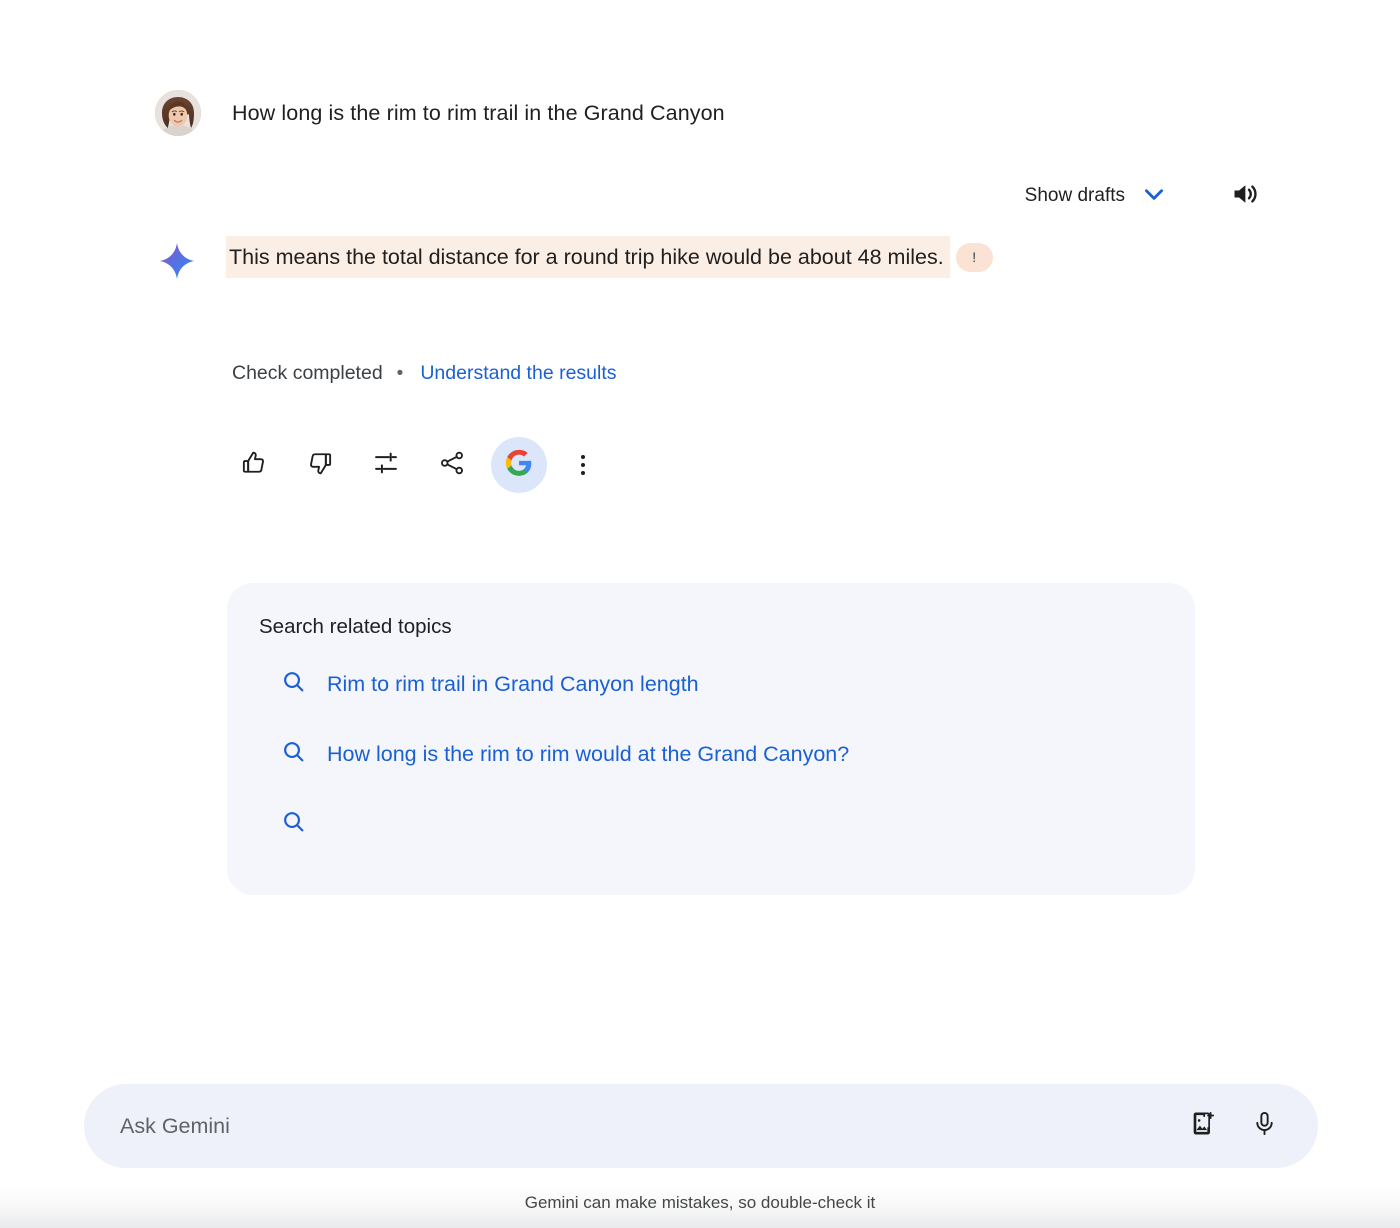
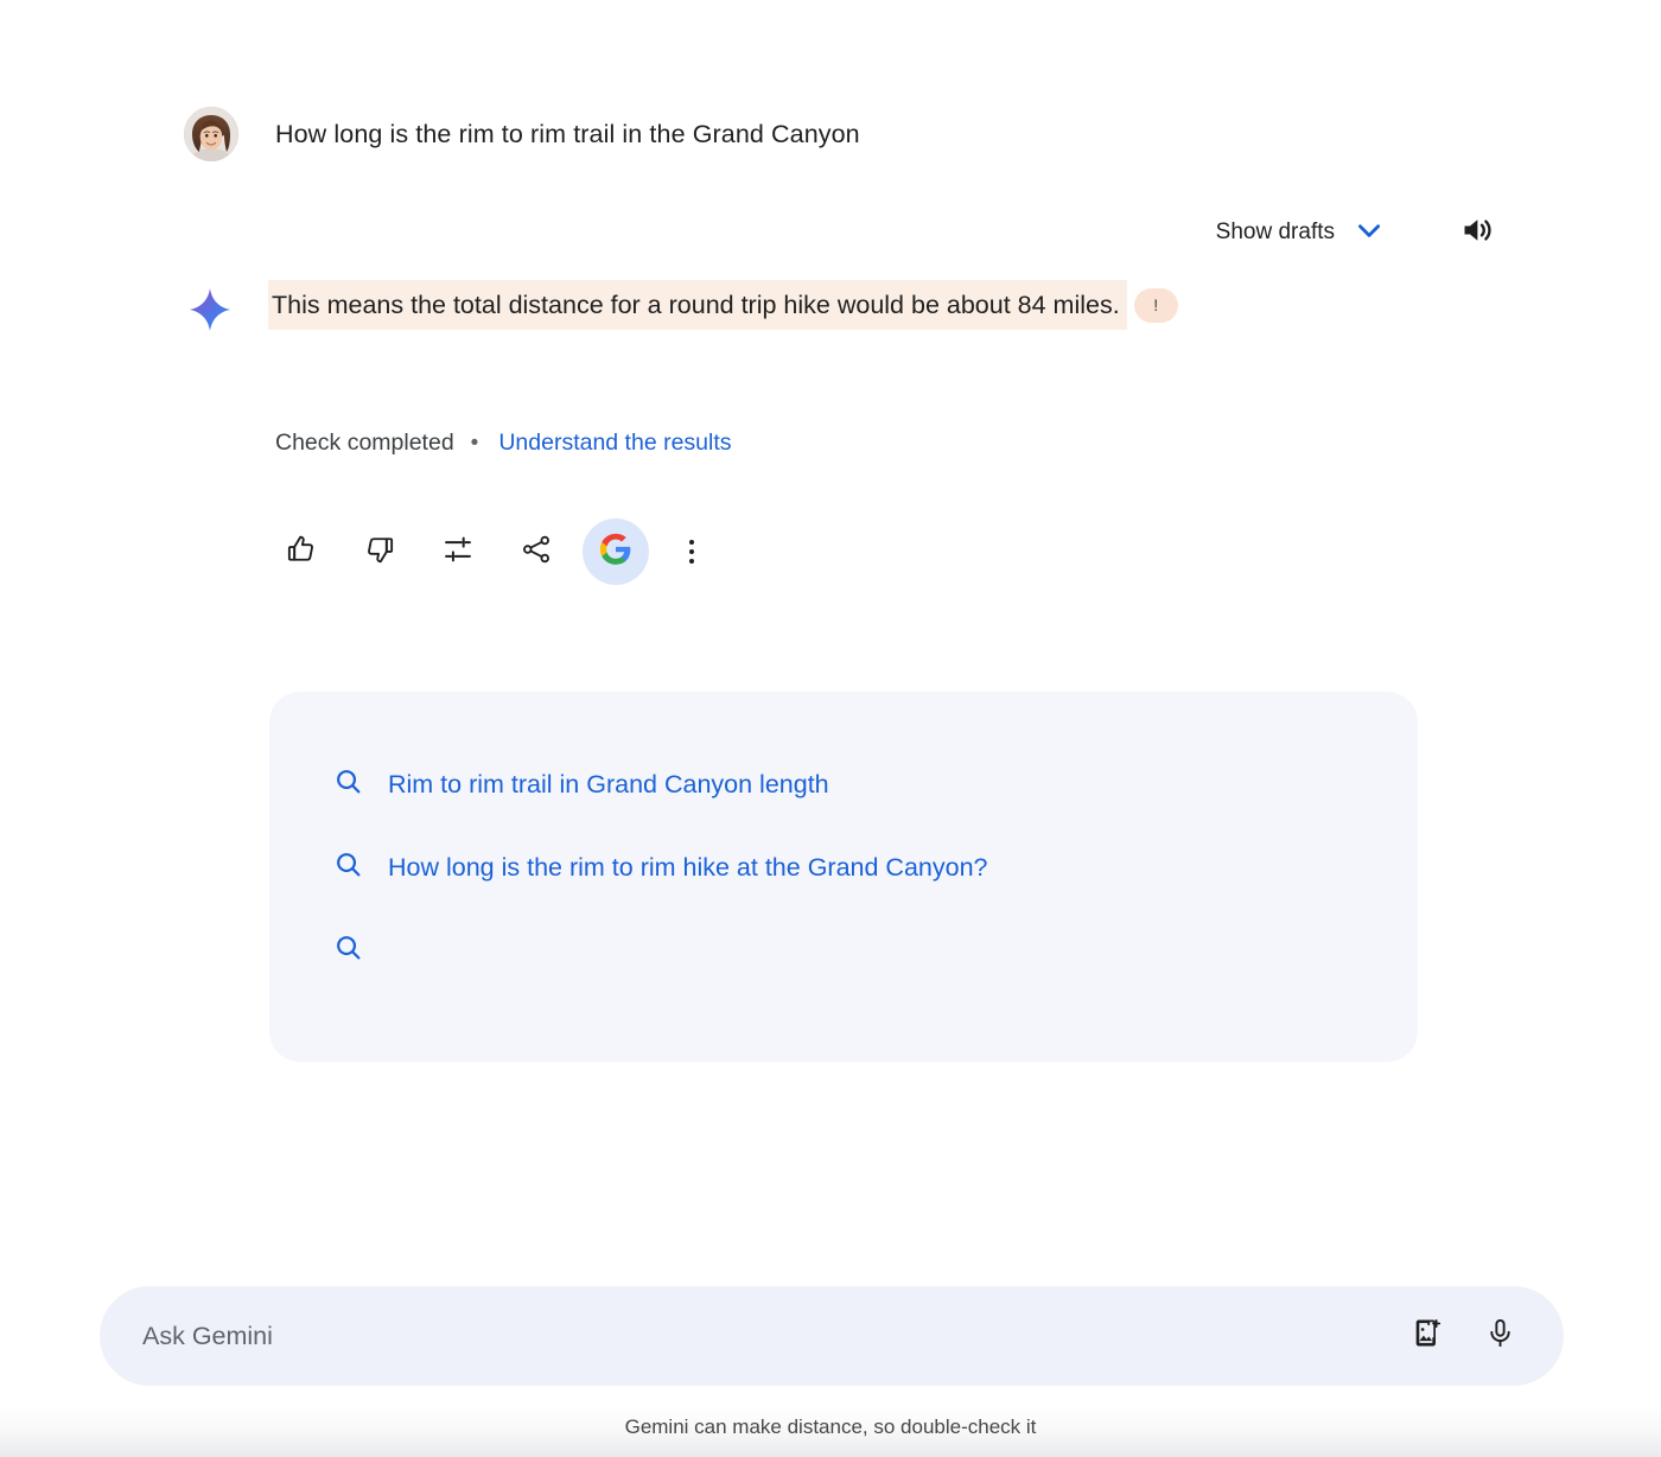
  How long is the rim to rim trail in the Grand Canyon
  Show drafts
- This means the total distance for a round trip hike would be about 48 miles.
+ This means the total distance for a round trip hike would be about 84 miles.
  !
  Check completed
  •
  Understand the results
- Search related topics
  Rim to rim trail in Grand Canyon length
- How long is the rim to rim would at the Grand Canyon?
+ How long is the rim to rim hike at the Grand Canyon?
  Ask Gemini
- Gemini can make mistakes, so double-check it
+ Gemini can make distance, so double-check it
